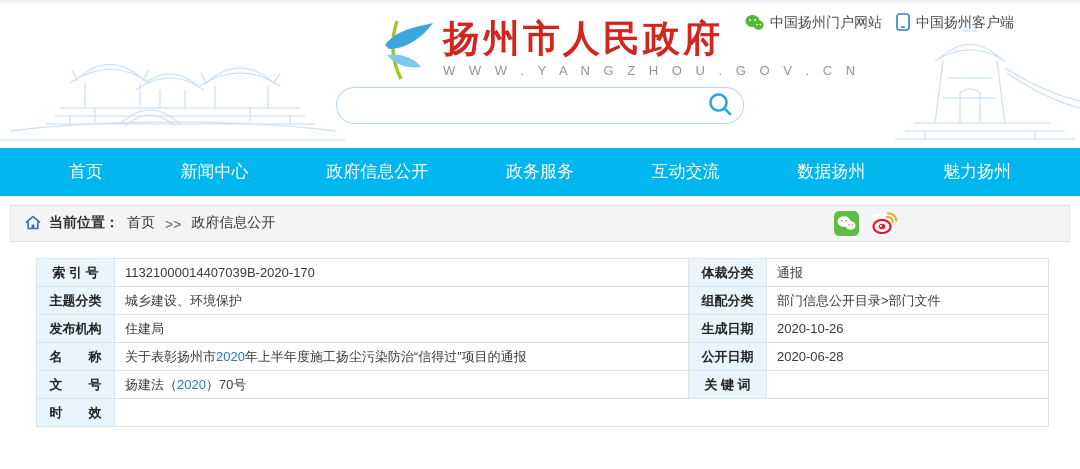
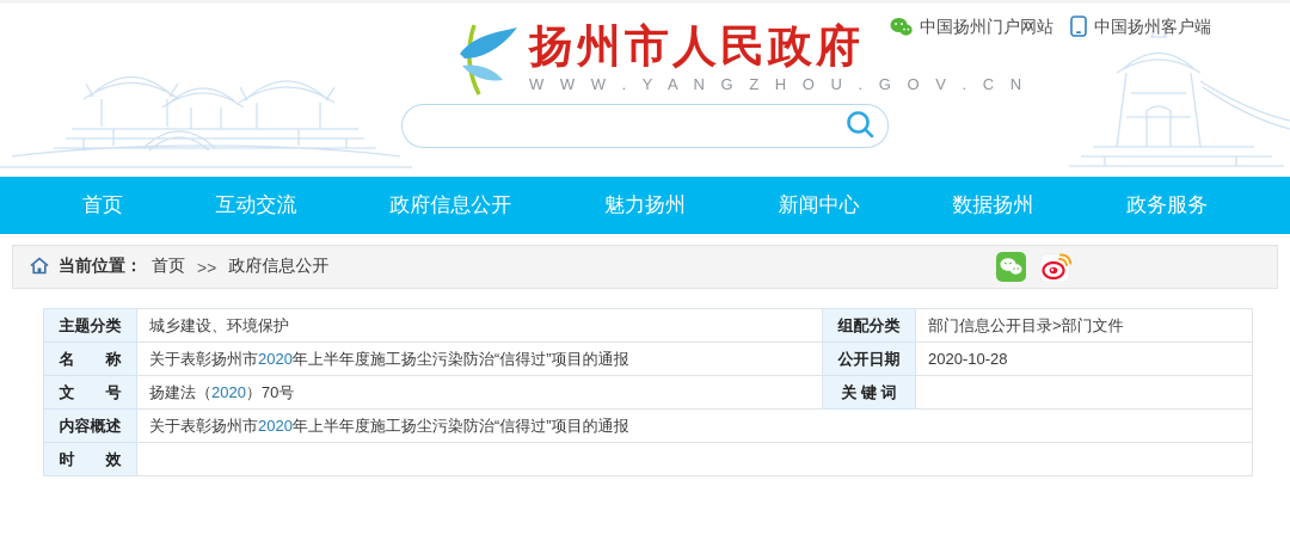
  中国扬州门户网站
  中国扬州客户端
  扬州市人民政府
  W W W . Y A N G Z H O U . G O V . C N
  首页
- 新闻中心
+ 互动交流
  政府信息公开
- 政务服务
+ 魅力扬州
- 互动交流
+ 新闻中心
  数据扬州
- 魅力扬州
+ 政务服务
  当前位置：
  首页
  >>
  政府信息公开
- 索 引 号	11321000014407039B-2020-170	体裁分类	通报
  主题分类	城乡建设、环境保护	组配分类	部门信息公开目录>部门文件
- 发布机构	住建局	生成日期	2020-10-26
- 名 称	关于表彰扬州市2020年上半年度施工扬尘污染防治“信得过”项目的通报	公开日期	2020-06-28
+ 名 称	关于表彰扬州市2020年上半年度施工扬尘污染防治“信得过”项目的通报	公开日期	2020-10-28
  文 号	扬建法（2020）70号	关 键 词
+ 内容概述	关于表彰扬州市2020年上半年度施工扬尘污染防治“信得过”项目的通报
  时 效
